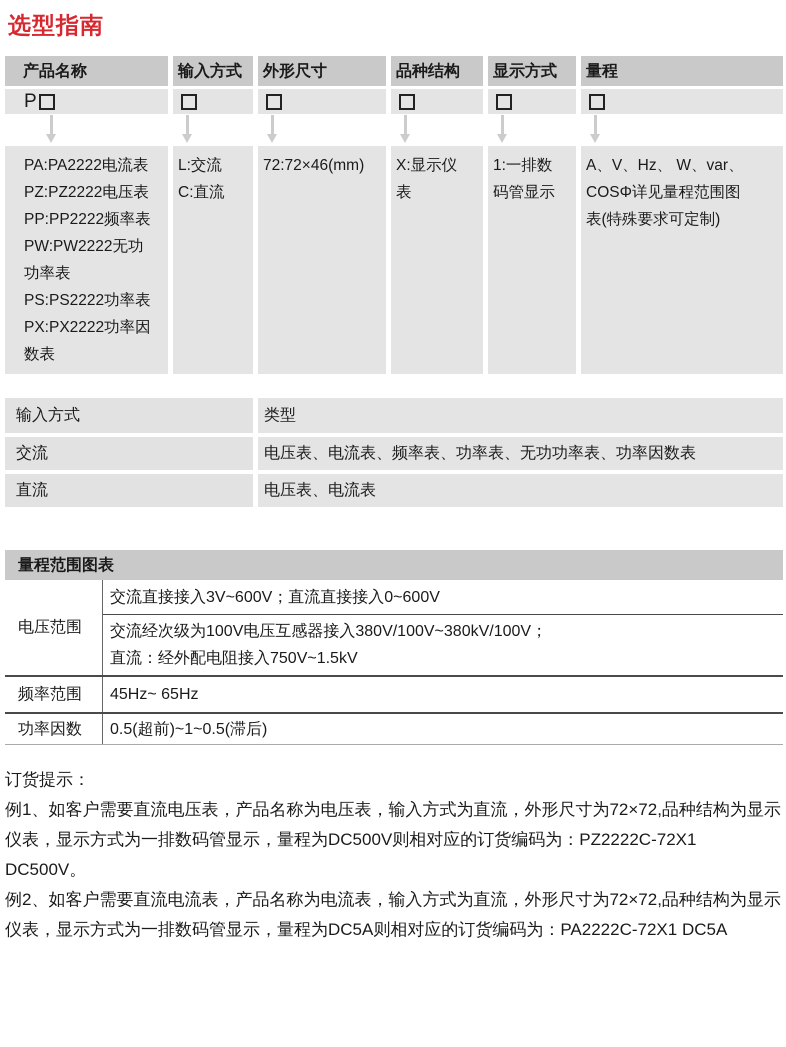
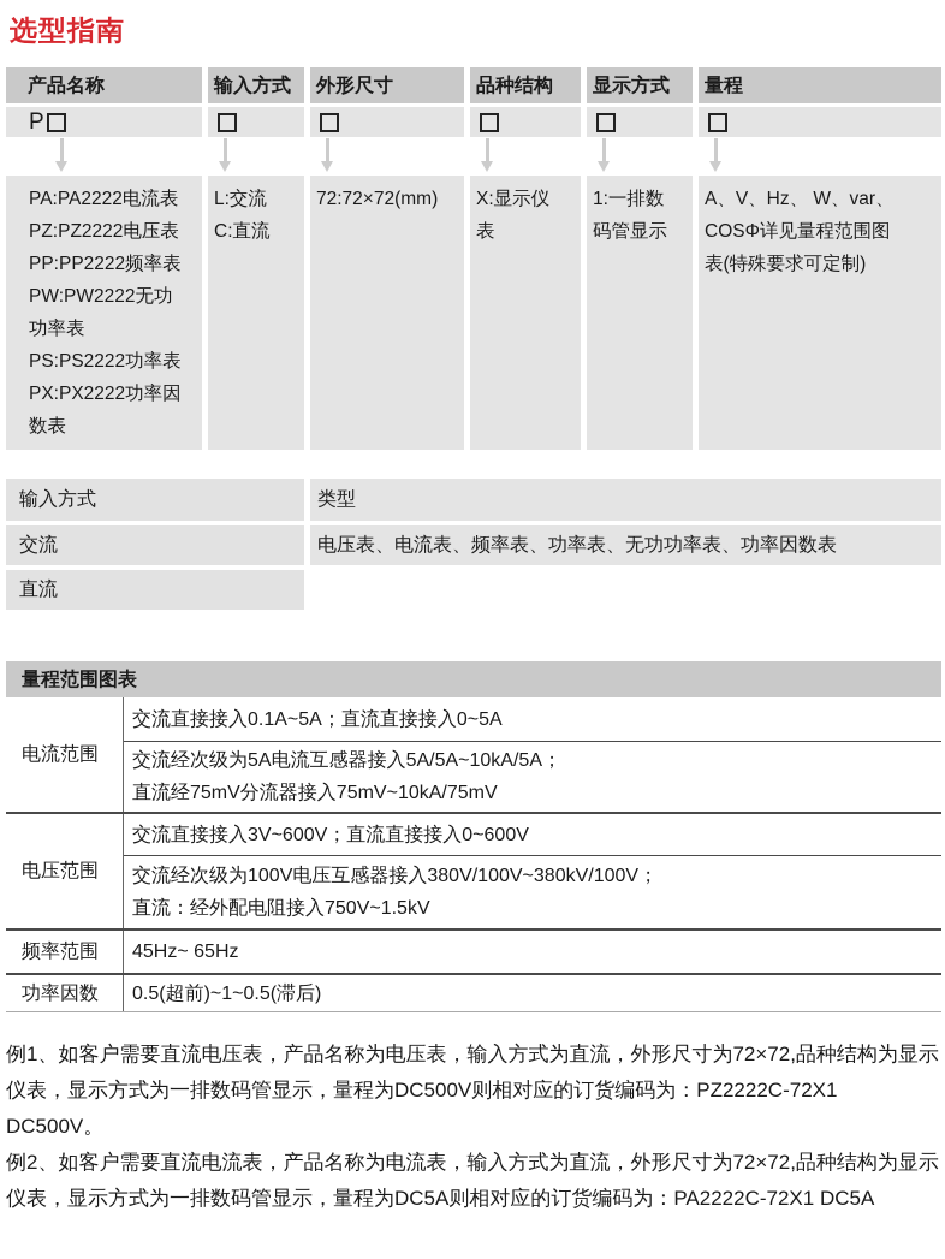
  选型指南
  产品名称
  P
  PA:PA2222电流表
  PZ:PZ2222电压表
  PP:PP2222频率表
  PW:PW2222无功
  功率表
  PS:PS2222功率表
  PX:PX2222功率因
  数表
  输入方式
  L:交流
  C:直流
  外形尺寸
- 72:72×46(mm)
+ 72:72×72(mm)
  品种结构
  X:显示仪
  表
  显示方式
  1:一排数
  码管显示
  量程
  A、V、Hz、 W、var、
  COSΦ详见量程范围图
  表(特殊要求可定制)
  输入方式
  类型
  交流
  电压表、电流表、频率表、功率表、无功功率表、功率因数表
  直流
- 电压表、电流表
  量程范围图表
+ 电流范围
+ 交流直接接入0.1A~5A；直流直接接入0~5A
+ 交流经次级为5A电流互感器接入5A/5A~10kA/5A；
+ 直流经75mV分流器接入75mV~10kA/75mV
  电压范围
  交流直接接入3V~600V；直流直接接入0~600V
  交流经次级为100V电压互感器接入380V/100V~380kV/100V；
  直流：经外配电阻接入750V~1.5kV
  频率范围
  45Hz~ 65Hz
  功率因数
  0.5(超前)~1~0.5(滞后)
- 订货提示：
  例1、如客户需要直流电压表，产品名称为电压表，输入方式为直流，外形尺寸为72×72,品种结构为显示仪表，显示方式为一排数码管显示，量程为DC500V则相对应的订货编码为：PZ2222C-72X1 DC500V。
  例2、如客户需要直流电流表，产品名称为电流表，输入方式为直流，外形尺寸为72×72,品种结构为显示仪表，显示方式为一排数码管显示，量程为DC5A则相对应的订货编码为：PA2222C-72X1 DC5A
